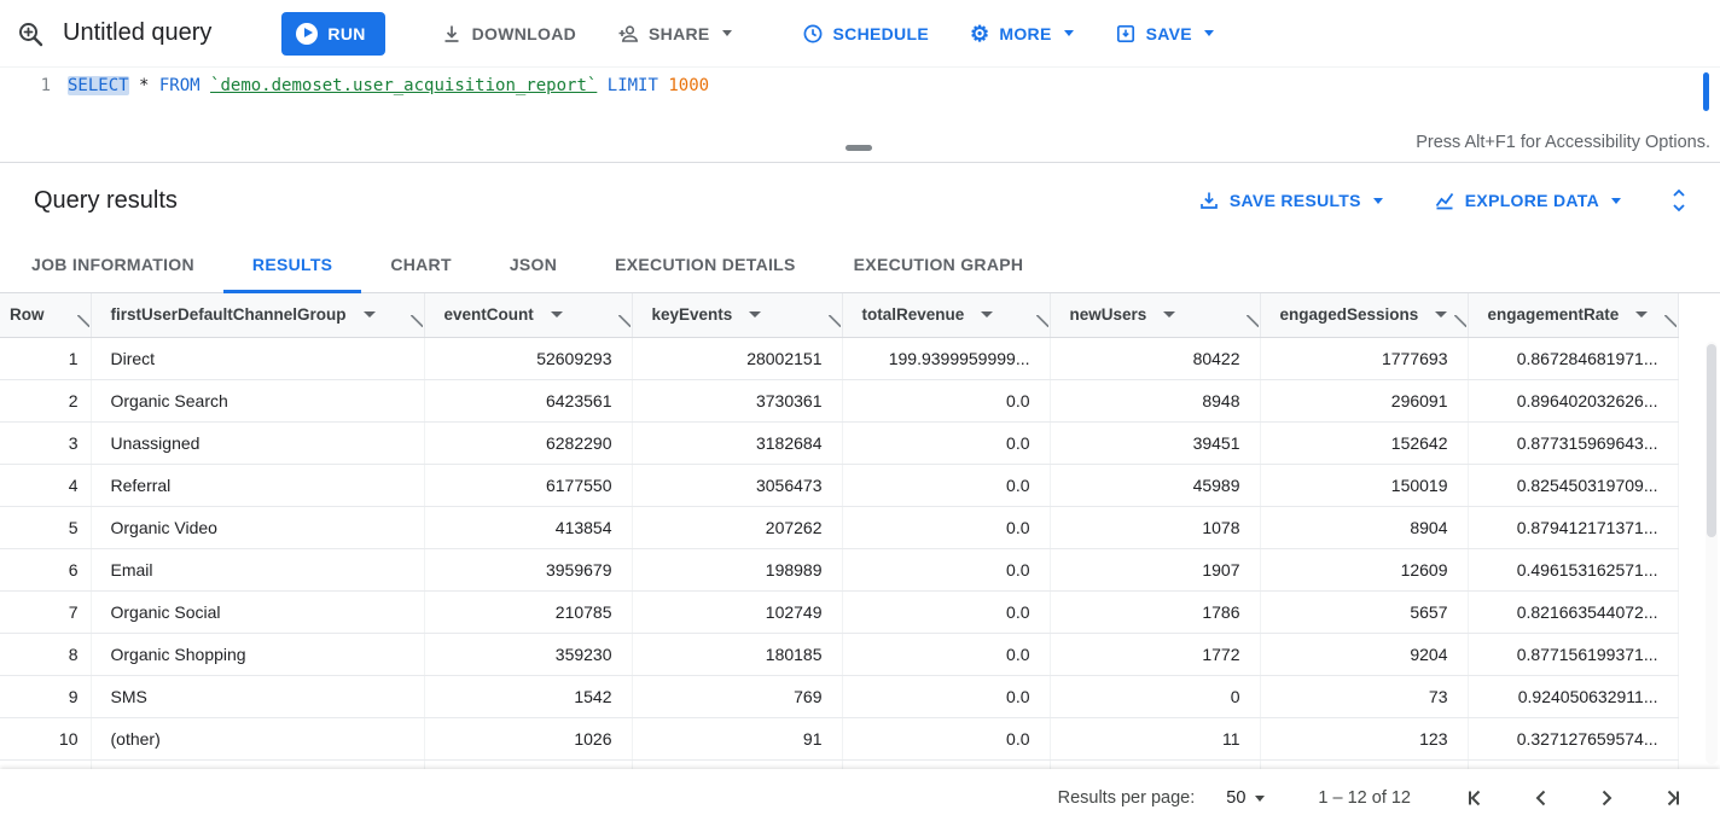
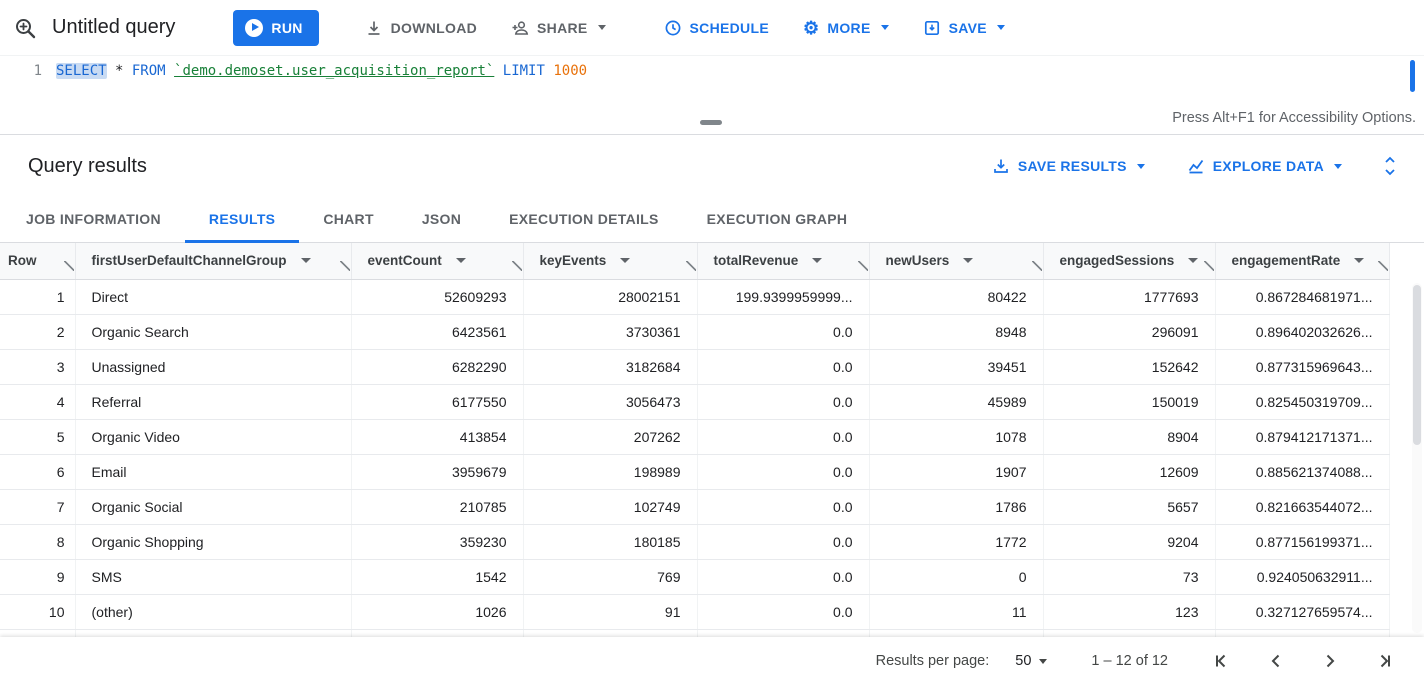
  Untitled query
  RUN
  DOWNLOAD
  SHARE
  SCHEDULE
  ⚙
  MORE
  SAVE
  1
  SELECT * FROM `demo.demoset.user_acquisition_report` LIMIT 1000
  Press Alt+F1 for Accessibility Options.
  Query results
  SAVE RESULTS
  EXPLORE DATA
  JOB INFORMATION
  RESULTS
  CHART
  JSON
  EXECUTION DETAILS
  EXECUTION GRAPH
  Row	firstUserDefaultChannelGroup	eventCount	keyEvents	totalRevenue	newUsers	engagedSessions	engagementRate
  1	Direct	52609293	28002151	199.9399959999...	80422	1777693	0.867284681971...
  2	Organic Search	6423561	3730361	0.0	8948	296091	0.896402032626...
  3	Unassigned	6282290	3182684	0.0	39451	152642	0.877315969643...
  4	Referral	6177550	3056473	0.0	45989	150019	0.825450319709...
  5	Organic Video	413854	207262	0.0	1078	8904	0.879412171371...
- 6	Email	3959679	198989	0.0	1907	12609	0.496153162571...
+ 6	Email	3959679	198989	0.0	1907	12609	0.885621374088...
  7	Organic Social	210785	102749	0.0	1786	5657	0.821663544072...
  8	Organic Shopping	359230	180185	0.0	1772	9204	0.877156199371...
  9	SMS	1542	769	0.0	0	73	0.924050632911...
  10	(other)	1026	91	0.0	11	123	0.327127659574...
  Results per page:
  50
  1 – 12 of 12
